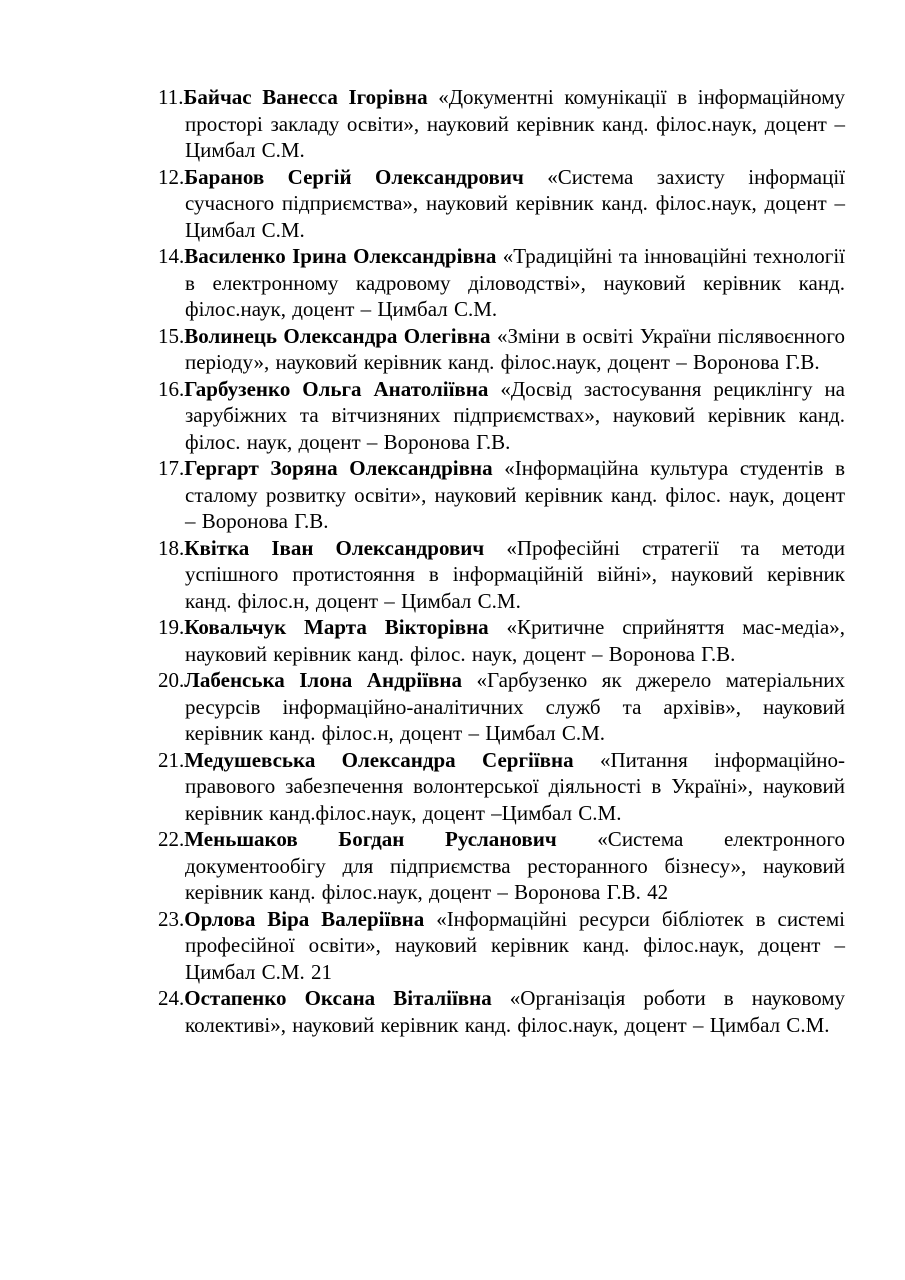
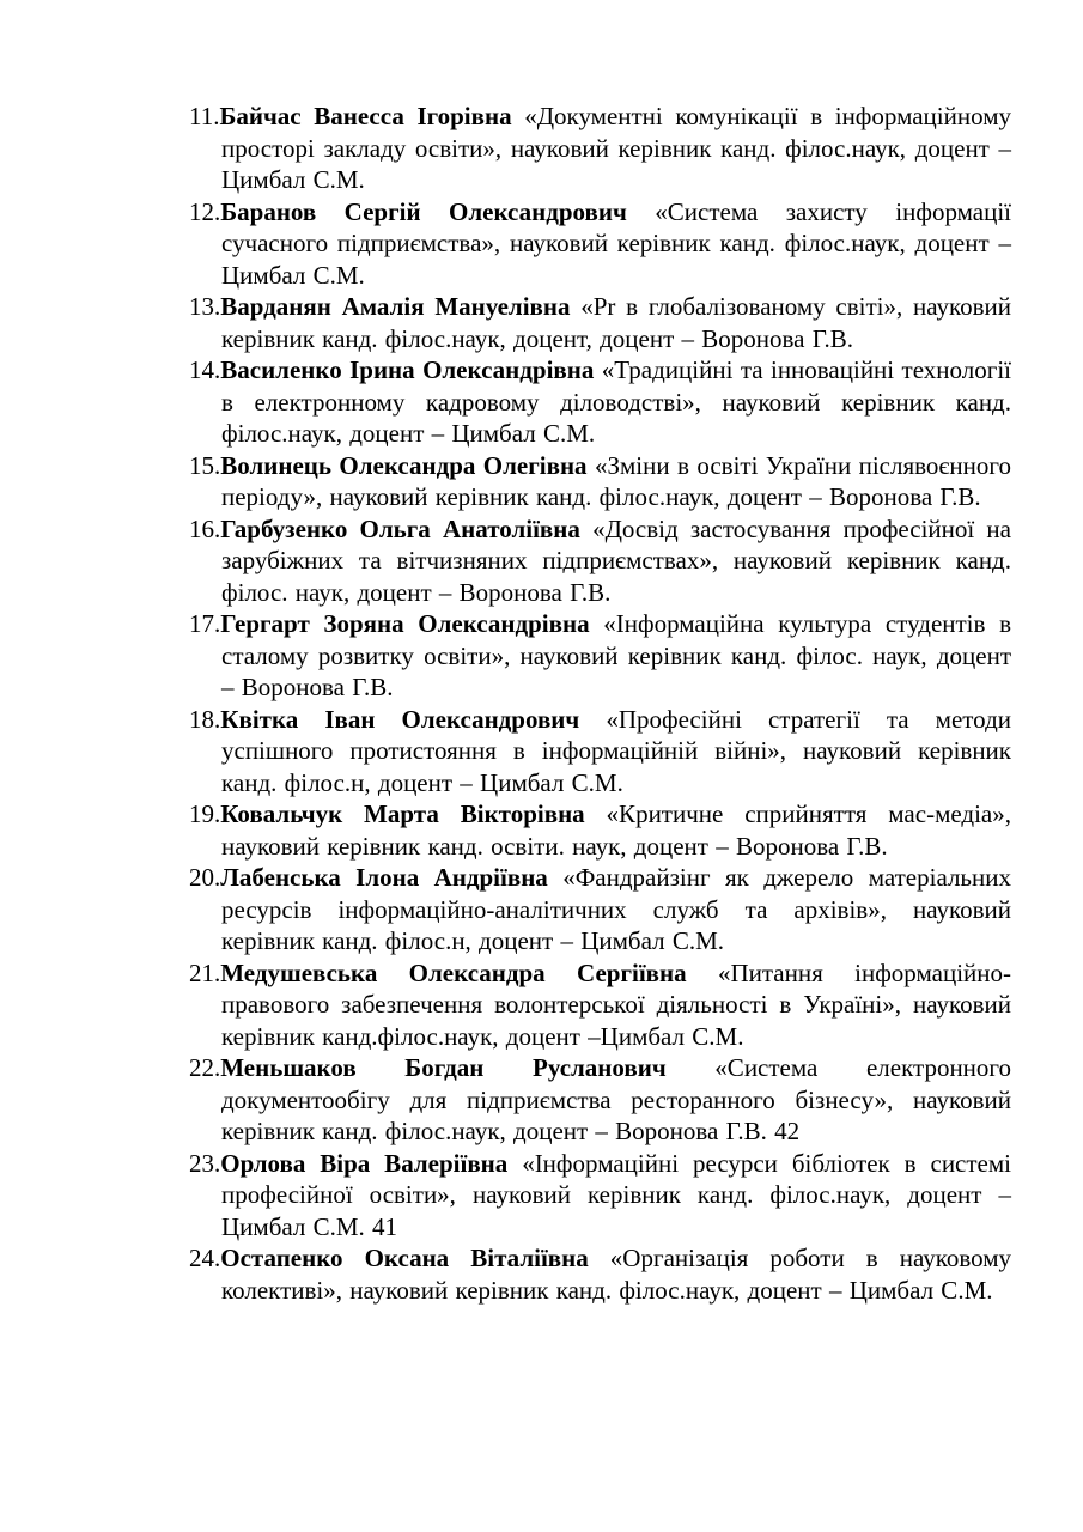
  11.Байчас Ванесса Ігорівна «Документні комунікації в інформаційному просторі закладу освіти», науковий керівник канд. філос.наук, доцент – Цимбал С.М.
  12.Баранов Сергій Олександрович «Система захисту інформації сучасного підприємства», науковий керівник канд. філос.наук, доцент – Цимбал С.М.
+ 13.Варданян Амалія Мануелівна «Pr в глобалізованому світі», науковий керівник канд. філос.наук, доцент, доцент – Воронова Г.В.
  14.Василенко Ірина Олександрівна «Традиційні та інноваційні технології в електронному кадровому діловодстві», науковий керівник канд. філос.наук, доцент – Цимбал С.М.
  15.Волинець Олександра Олегівна «Зміни в освіті України післявоєнного періоду», науковий керівник канд. філос.наук, доцент – Воронова Г.В.
- 16.Гарбузенко Ольга Анатоліївна «Досвід застосування рециклінгу на зарубіжних та вітчизняних підприємствах», науковий керівник канд. філос. наук, доцент – Воронова Г.В.
+ 16.Гарбузенко Ольга Анатоліївна «Досвід застосування професійної на зарубіжних та вітчизняних підприємствах», науковий керівник канд. філос. наук, доцент – Воронова Г.В.
  17.Гергарт Зоряна Олександрівна «Інформаційна культура студентів в сталому розвитку освіти», науковий керівник канд. філос. наук, доцент – Воронова Г.В.
  18.Квітка Іван Олександрович «Професійні стратегії та методи успішного протистояння в інформаційній війні», науковий керівник канд. філос.н, доцент – Цимбал С.М.
- 19.Ковальчук Марта Вікторівна «Критичне сприйняття мас-медіа», науковий керівник канд. філос. наук, доцент – Воронова Г.В.
+ 19.Ковальчук Марта Вікторівна «Критичне сприйняття мас-медіа», науковий керівник канд. освіти. наук, доцент – Воронова Г.В.
- 20.Лабенська Ілона Андріївна «Гарбузенко як джерело матеріальних ресурсів інформаційно-аналітичних служб та архівів», науковий керівник канд. філос.н, доцент – Цимбал С.М.
+ 20.Лабенська Ілона Андріївна «Фандрайзінг як джерело матеріальних ресурсів інформаційно-аналітичних служб та архівів», науковий керівник канд. філос.н, доцент – Цимбал С.М.
  21.Медушевська Олександра Сергіївна «Питання інформаційно-правового забезпечення волонтерської діяльності в Україні», науковий керівник канд.філос.наук, доцент –Цимбал С.М.
  22.Меньшаков Богдан Русланович «Система електронного документообігу для підприємства ресторанного бізнесу», науковий керівник канд. філос.наук, доцент – Воронова Г.В. 42
- 23.Орлова Віра Валеріївна «Інформаційні ресурси бібліотек в системі професійної освіти», науковий керівник канд. філос.наук, доцент – Цимбал С.М. 21
+ 23.Орлова Віра Валеріївна «Інформаційні ресурси бібліотек в системі професійної освіти», науковий керівник канд. філос.наук, доцент – Цимбал С.М. 41
  24.Остапенко Оксана Віталіївна «Організація роботи в науковому колективі», науковий керівник канд. філос.наук, доцент – Цимбал С.М.
